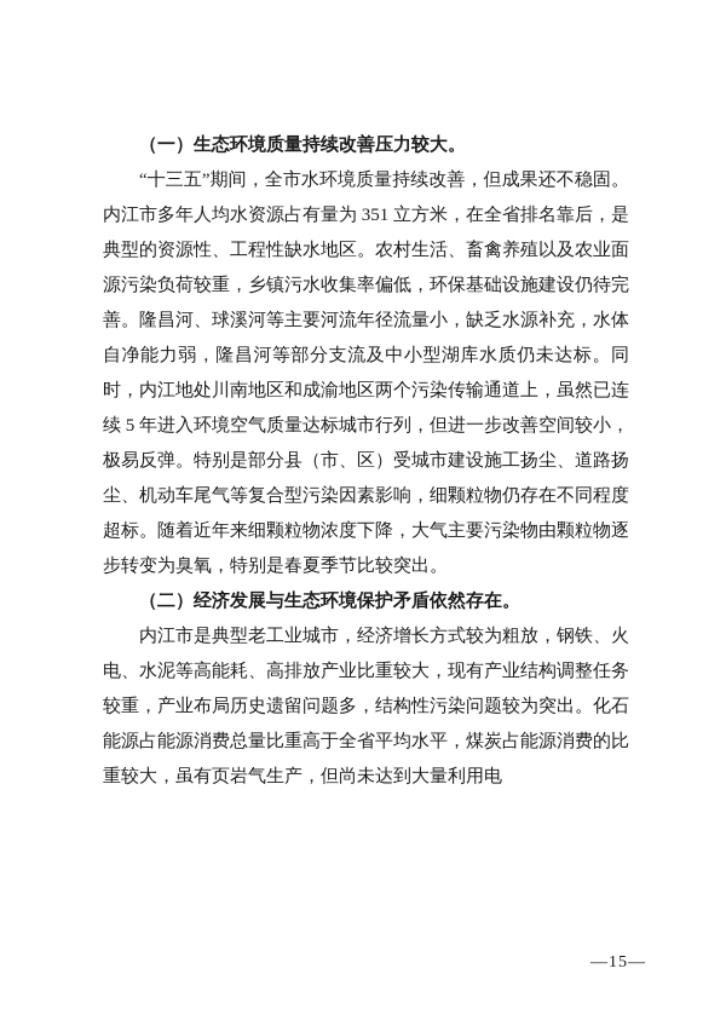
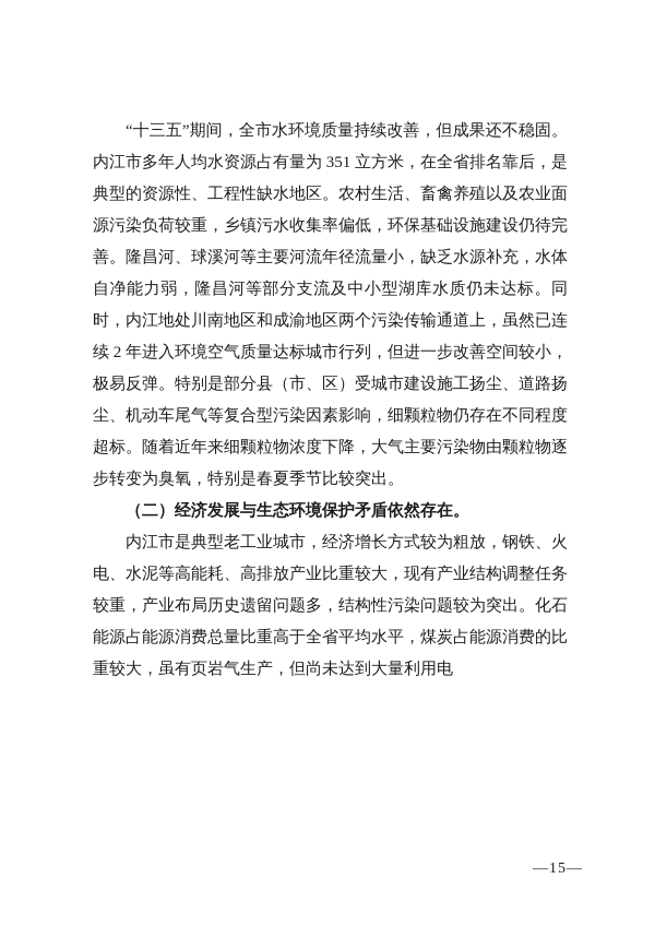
- （一）生态环境质量持续改善压力较大。
- “十三五”期间，全市水环境质量持续改善，但成果还不稳固。内江市多年人均水资源占有量为 351 立方米，在全省排名靠后，是典型的资源性、工程性缺水地区。农村生活、畜禽养殖以及农业面源污染负荷较重，乡镇污水收集率偏低，环保基础设施建设仍待完善。隆昌河、球溪河等主要河流年径流量小，缺乏水源补充，水体自净能力弱，隆昌河等部分支流及中小型湖库水质仍未达标。同时，内江地处川南地区和成渝地区两个污染传输通道上，虽然已连续 5 年进入环境空气质量达标城市行列，但进一步改善空间较小，极易反弹。特别是部分县（市、区）受城市建设施工扬尘、道路扬尘、机动车尾气等复合型污染因素影响，细颗粒物仍存在不同程度超标。随着近年来细颗粒物浓度下降，大气主要污染物由颗粒物逐步转变为臭氧，特别是春夏季节比较突出。
+ “十三五”期间，全市水环境质量持续改善，但成果还不稳固。内江市多年人均水资源占有量为 351 立方米，在全省排名靠后，是典型的资源性、工程性缺水地区。农村生活、畜禽养殖以及农业面源污染负荷较重，乡镇污水收集率偏低，环保基础设施建设仍待完善。隆昌河、球溪河等主要河流年径流量小，缺乏水源补充，水体自净能力弱，隆昌河等部分支流及中小型湖库水质仍未达标。同时，内江地处川南地区和成渝地区两个污染传输通道上，虽然已连续 2 年进入环境空气质量达标城市行列，但进一步改善空间较小，极易反弹。特别是部分县（市、区）受城市建设施工扬尘、道路扬尘、机动车尾气等复合型污染因素影响，细颗粒物仍存在不同程度超标。随着近年来细颗粒物浓度下降，大气主要污染物由颗粒物逐步转变为臭氧，特别是春夏季节比较突出。
  （二）经济发展与生态环境保护矛盾依然存在。
  内江市是典型老工业城市，经济增长方式较为粗放，钢铁、火电、水泥等高能耗、高排放产业比重较大，现有产业结构调整任务较重，产业布局历史遗留问题多，结构性污染问题较为突出。化石能源占能源消费总量比重高于全省平均水平，煤炭占能源消费的比重较大，虽有页岩气生产，但尚未达到大量利用电
  —15—
